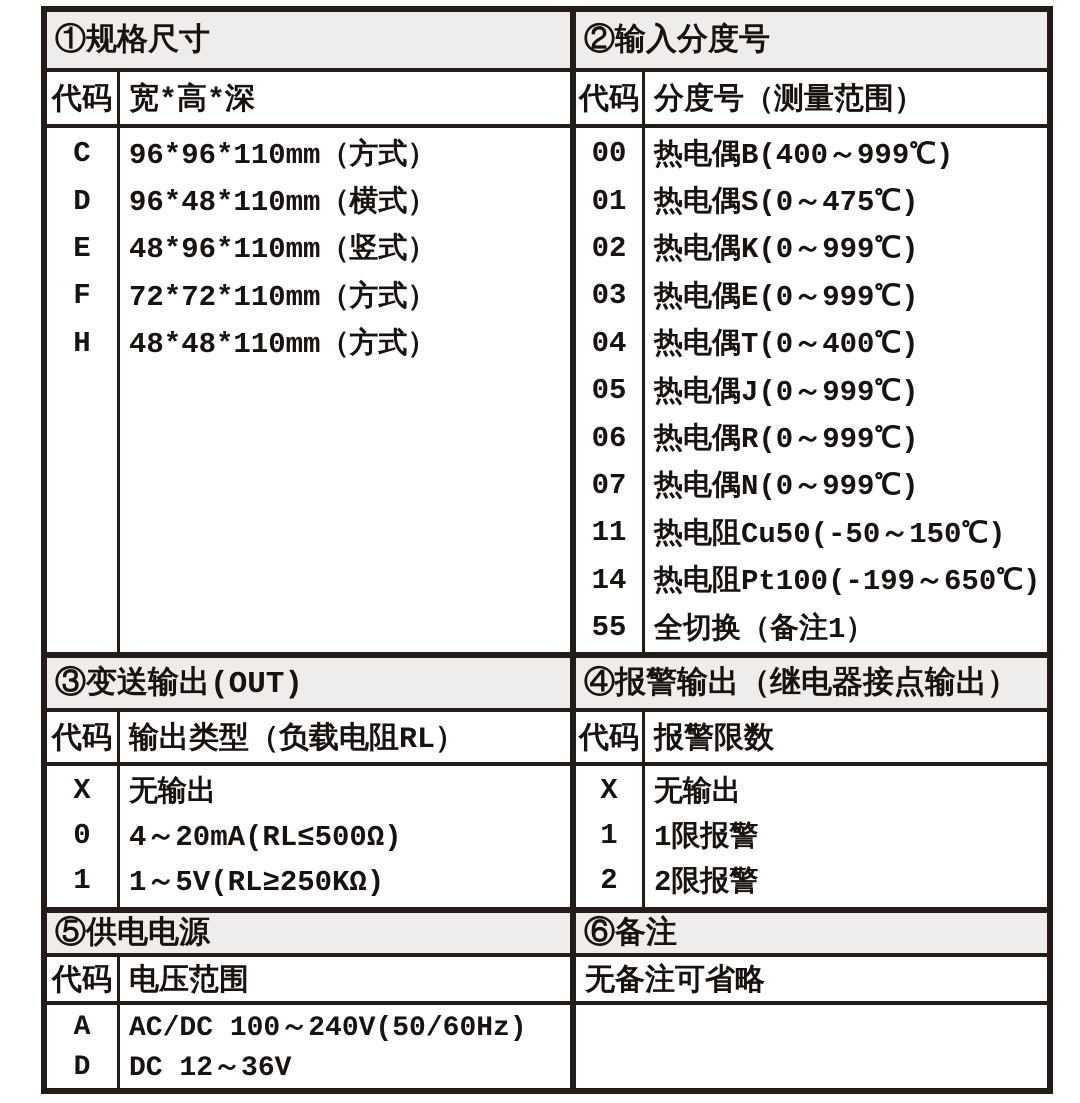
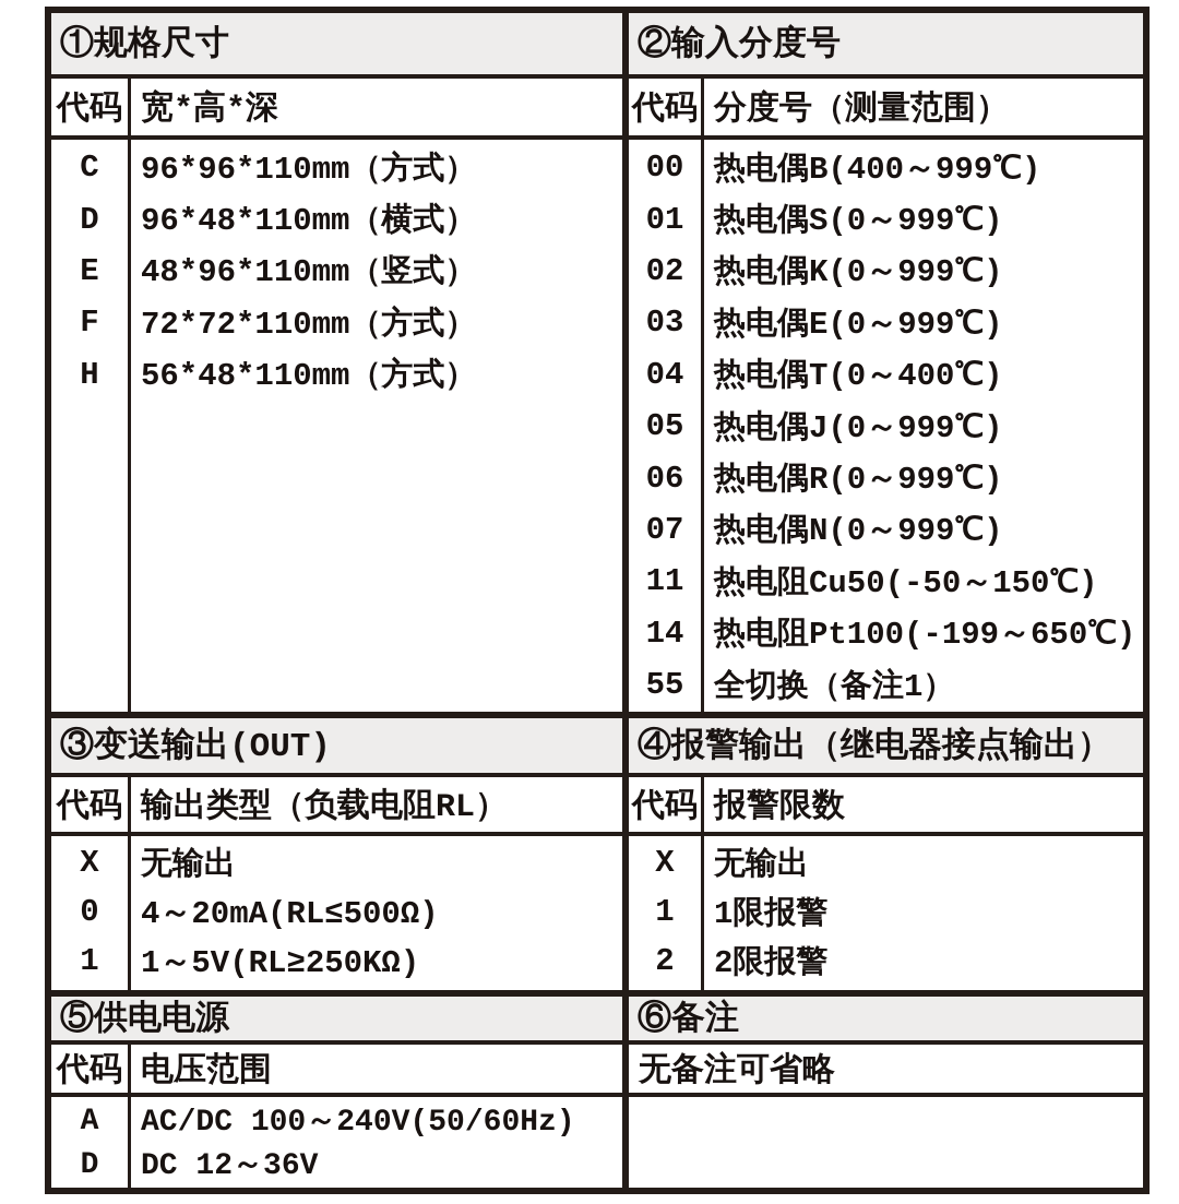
  ①规格尺寸
  代码
  宽*高*深
  C
  96*96*110mm（方式）
  D
  96*48*110mm（横式）
  E
  48*96*110mm（竖式）
  F
  72*72*110mm（方式）
  H
- 48*48*110mm（方式）
+ 56*48*110mm（方式）
  ②输入分度号
  代码
  分度号（测量范围）
  00
  热电偶B(400～999℃)
  01
- 热电偶S(0～475℃)
+ 热电偶S(0～999℃)
  02
  热电偶K(0～999℃)
  03
  热电偶E(0～999℃)
  04
  热电偶T(0～400℃)
  05
  热电偶J(0～999℃)
  06
  热电偶R(0～999℃)
  07
  热电偶N(0～999℃)
  11
  热电阻Cu50(-50～150℃)
  14
  热电阻Pt100(-199～650℃)
  55
  全切换（备注1）
  ③变送输出(OUT)
  代码
  输出类型（负载电阻RL）
  X
  无输出
  0
  4～20mA(RL≤500Ω)
  1
  1～5V(RL≥250KΩ)
  ④报警输出（继电器接点输出）
  代码
  报警限数
  X
  无输出
  1
  1限报警
  2
  2限报警
  ⑤供电电源
  代码
  电压范围
  A
  AC/DC 100～240V(50/60Hz)
  D
  DC 12～36V
  ⑥备注
  无备注可省略
